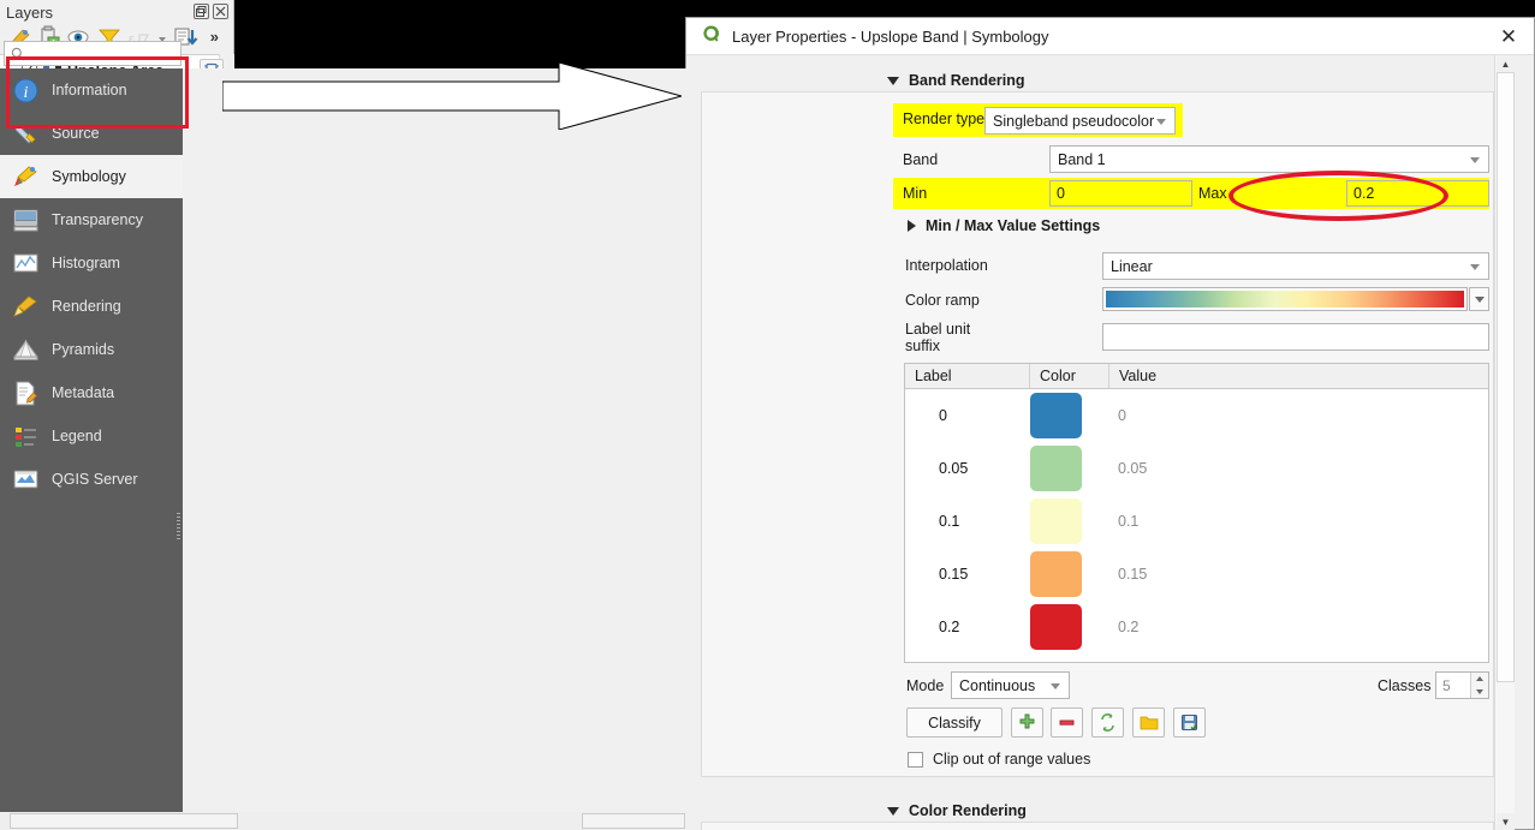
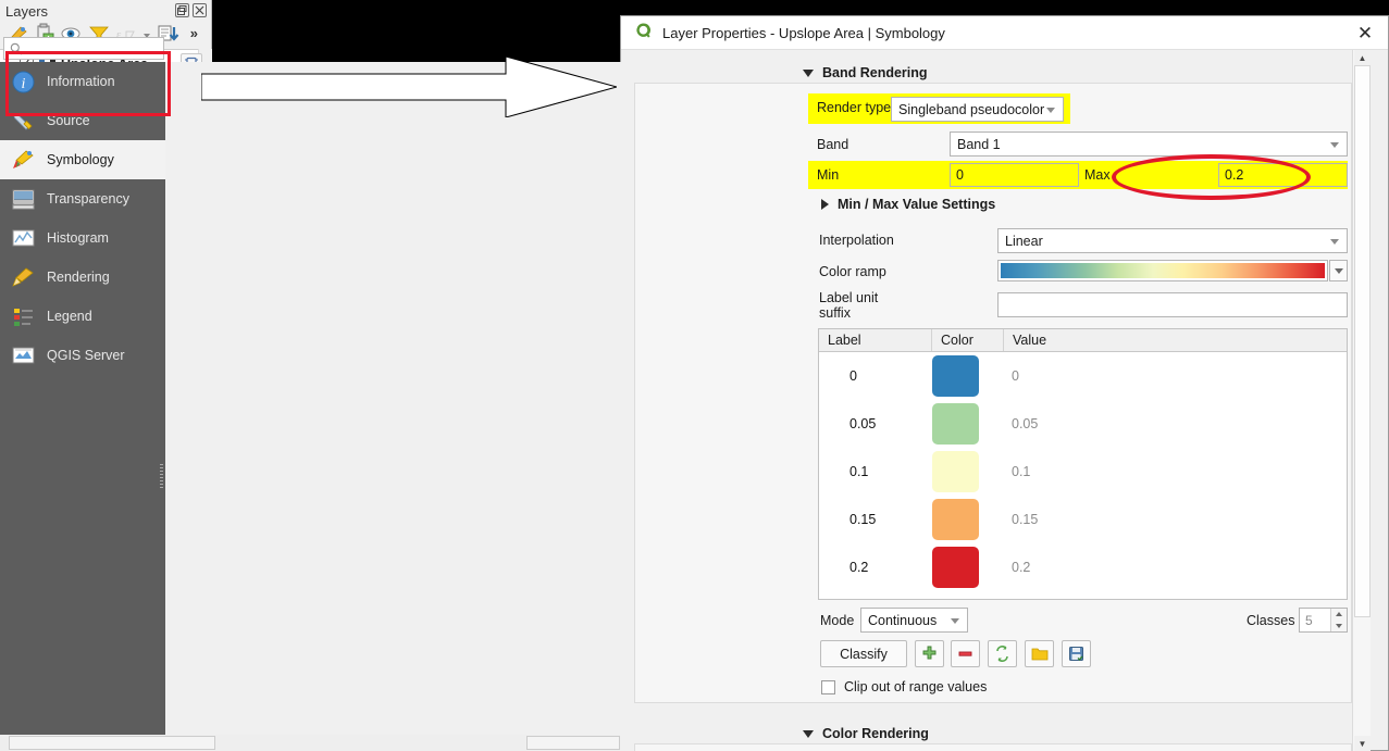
  Layers
  ε
  »
- Layer Properties - Upslope Band | Symbology
+ Layer Properties - Upslope Area | Symbology
  ✕
  i
  Information
  Source
  Symbology
  Transparency
  Histogram
  Rendering
- Pyramids
- Metadata
  Legend
  QGIS Server
  Band Rendering
  Render type
  Singleband pseudocolor
  Band
  Band 1
  Min
  0
  Max
  0.2
  Min / Max Value Settings
  Interpolation
  Linear
  Color ramp
  Label unit
  suffix
  Label
  Color
  Value
  0
  0
  0.05
  0.05
  0.1
  0.1
  0.15
  0.15
  0.2
  0.2
  Mode
  Continuous
  Classes
  5
  Classify
  Clip out of range values
  Color Rendering
  ▲
  ▼
